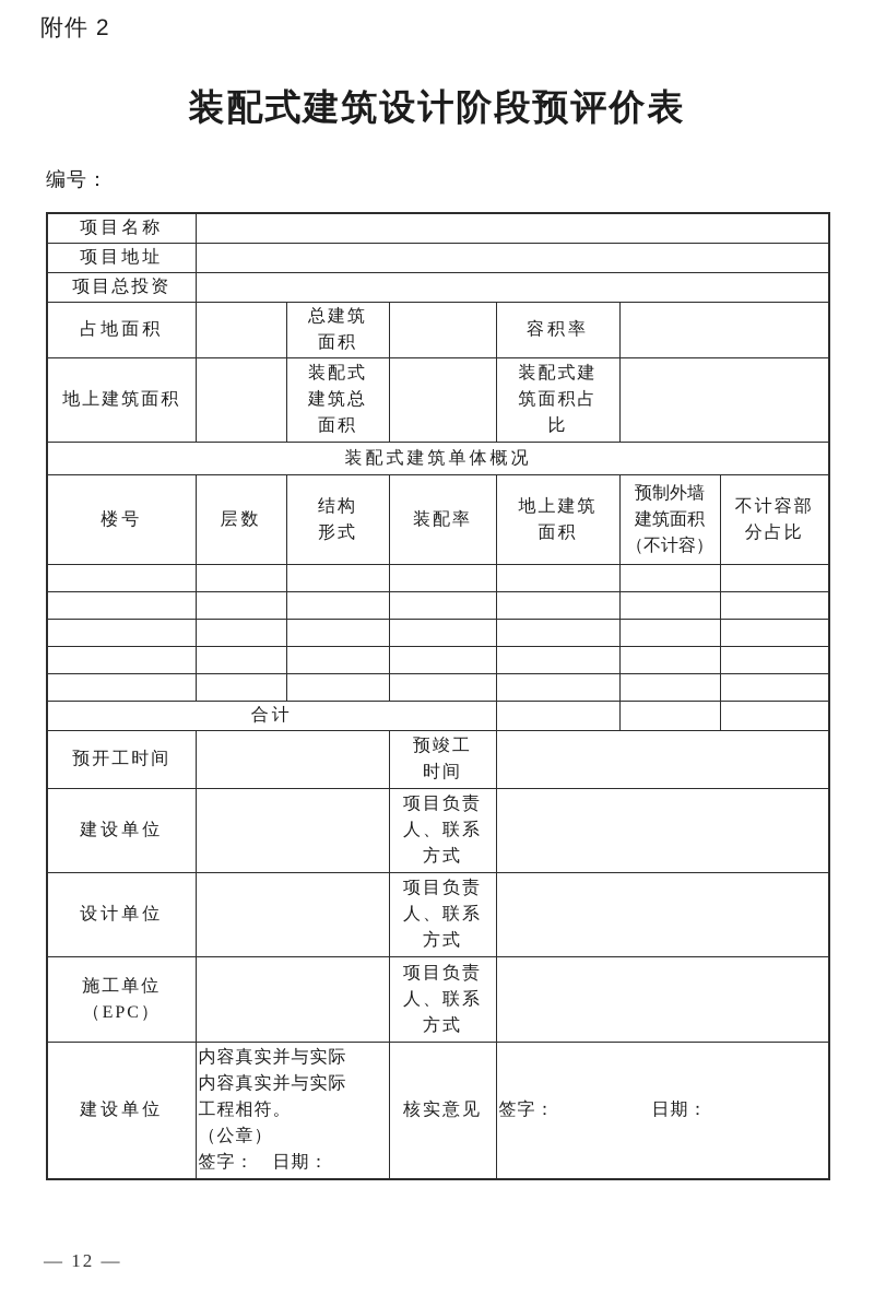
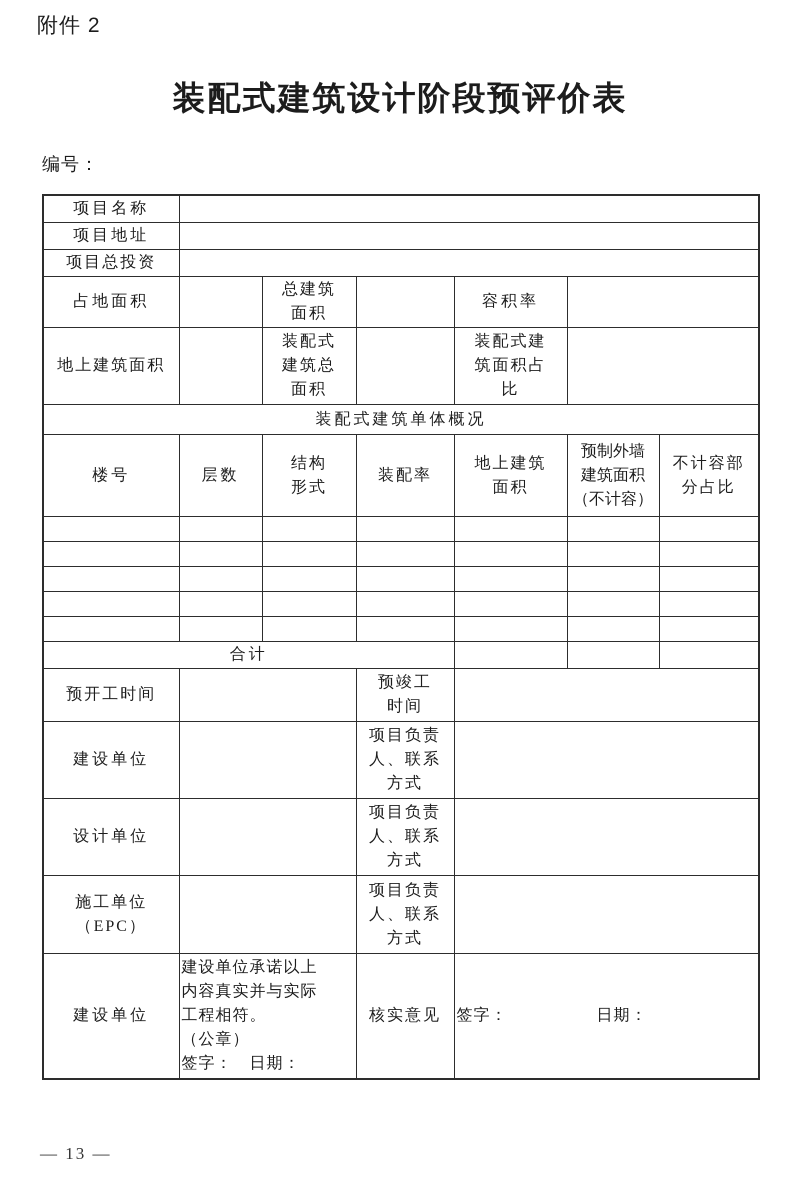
  附件 2
  装配式建筑设计阶段预评价表
  编号：
  项目名称
  项目地址
  项目总投资
  占地面积		总建筑 面积		容积率
  地上建筑面积		装配式 建筑总 面积		装配式建 筑面积占 比
  装配式建筑单体概况
  楼号	层数	结构 形式	装配率	地上建筑 面积	预制外墙 建筑面积 （不计容）	不计容部 分占比
  合计
  预开工时间		预竣工 时间
  建设单位		项目负责 人、联系 方式
  设计单位		项目负责 人、联系 方式
  施工单位 （EPC）		项目负责 人、联系 方式
- 建设单位	内容真实并与实际 内容真实并与实际 工程相符。 （公章） 签字： 日期：	核实意见	签字： 日期：
+ 建设单位	建设单位承诺以上 内容真实并与实际 工程相符。 （公章） 签字： 日期：	核实意见	签字： 日期：
- — 12 —
+ — 13 —
